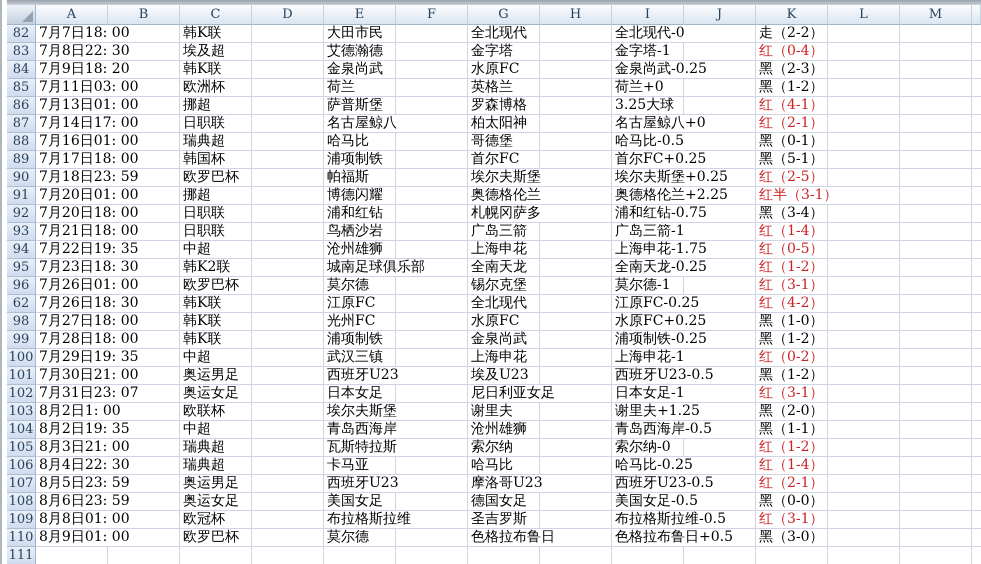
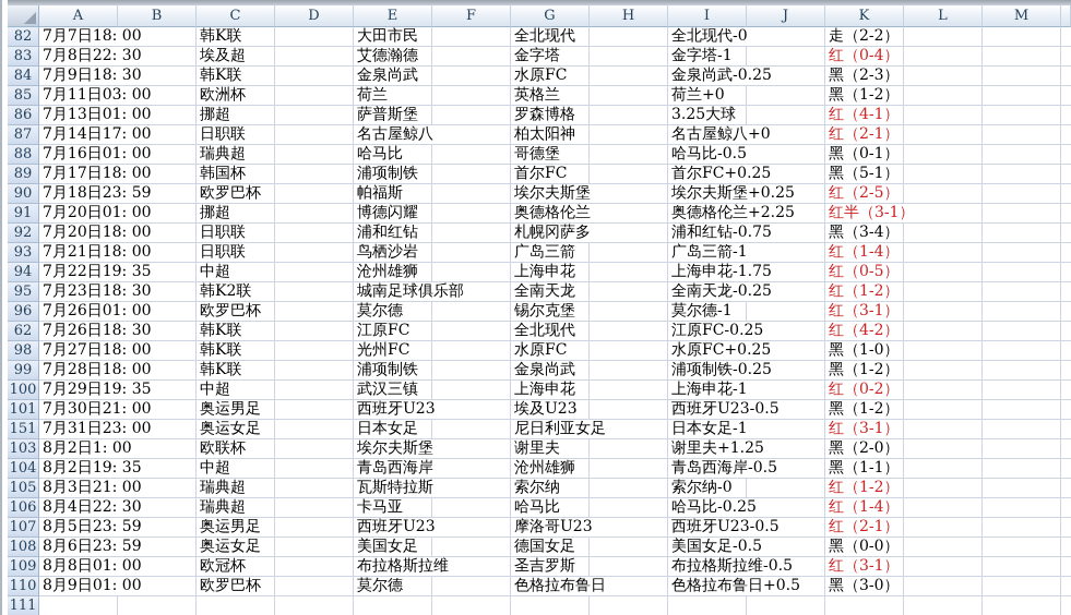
  A
  B
  C
  D
  E
  F
  G
  H
  I
  J
  K
  L
  M
  82
  83
  84
  85
  86
  87
  88
  89
  90
  91
  92
  93
  94
  95
  96
  62
  98
  99
  100
  101
- 102
+ 151
  103
  104
  105
  106
  107
  108
  109
  110
  111
  7月7日18: 00
  韩K联
  大田市民
  全北现代
  全北现代-0
  走（2-2）
  7月8日22: 30
  埃及超
  艾德瀚德
  金字塔
  金字塔-1
  红（0-4）
- 7月9日18: 20
+ 7月9日18: 30
  韩K联
  金泉尚武
  水原FC
  金泉尚武-0.25
  黑（2-3）
  7月11日03: 00
  欧洲杯
  荷兰
  英格兰
  荷兰+0
  黑（1-2）
  7月13日01: 00
  挪超
  萨普斯堡
  罗森博格
  3.25大球
  红（4-1）
  7月14日17: 00
  日职联
  名古屋鲸八
  柏太阳神
  名古屋鲸八+0
  红（2-1）
  7月16日01: 00
  瑞典超
  哈马比
  哥德堡
  哈马比-0.5
  黑（0-1）
  7月17日18: 00
  韩国杯
  浦项制铁
  首尔FC
  首尔FC+0.25
  黑（5-1）
  7月18日23: 59
  欧罗巴杯
  帕福斯
  埃尔夫斯堡
  埃尔夫斯堡+0.25
  红（2-5）
  7月20日01: 00
  挪超
  博德闪耀
  奥德格伦兰
  奥德格伦兰+2.25
  红半（3-1）
  7月20日18: 00
  日职联
  浦和红钻
  札幌冈萨多
  浦和红钻-0.75
  黑（3-4）
  7月21日18: 00
  日职联
  鸟栖沙岩
  广岛三箭
  广岛三箭-1
  红（1-4）
  7月22日19: 35
  中超
  沧州雄狮
  上海申花
  上海申花-1.75
  红（0-5）
  7月23日18: 30
  韩K2联
  城南足球俱乐部
  全南天龙
  全南天龙-0.25
  红（1-2）
  7月26日01: 00
  欧罗巴杯
  莫尔德
  锡尔克堡
  莫尔德-1
  红（3-1）
  7月26日18: 30
  韩K联
  江原FC
  全北现代
  江原FC-0.25
  红（4-2）
  7月27日18: 00
  韩K联
  光州FC
  水原FC
  水原FC+0.25
  黑（1-0）
  7月28日18: 00
  韩K联
  浦项制铁
  金泉尚武
  浦项制铁-0.25
  黑（1-2）
  7月29日19: 35
  中超
  武汉三镇
  上海申花
  上海申花-1
  红（0-2）
  7月30日21: 00
  奥运男足
  西班牙U23
  埃及U23
  西班牙U23-0.5
  黑（1-2）
- 7月31日23: 07
+ 7月31日23: 00
  奥运女足
  日本女足
  尼日利亚女足
  日本女足-1
  红（3-1）
  8月2日1: 00
  欧联杯
  埃尔夫斯堡
  谢里夫
  谢里夫+1.25
  黑（2-0）
  8月2日19: 35
  中超
  青岛西海岸
  沧州雄狮
  青岛西海岸-0.5
  黑（1-1）
  8月3日21: 00
  瑞典超
  瓦斯特拉斯
  索尔纳
  索尔纳-0
  红（1-2）
  8月4日22: 30
  瑞典超
  卡马亚
  哈马比
  哈马比-0.25
  红（1-4）
  8月5日23: 59
  奥运男足
  西班牙U23
  摩洛哥U23
  西班牙U23-0.5
  红（2-1）
  8月6日23: 59
  奥运女足
  美国女足
  德国女足
  美国女足-0.5
  黑（0-0）
  8月8日01: 00
  欧冠杯
  布拉格斯拉维
  圣吉罗斯
  布拉格斯拉维-0.5
  红（3-1）
  8月9日01: 00
  欧罗巴杯
  莫尔德
  色格拉布鲁日
  色格拉布鲁日+0.5
  黑（3-0）
